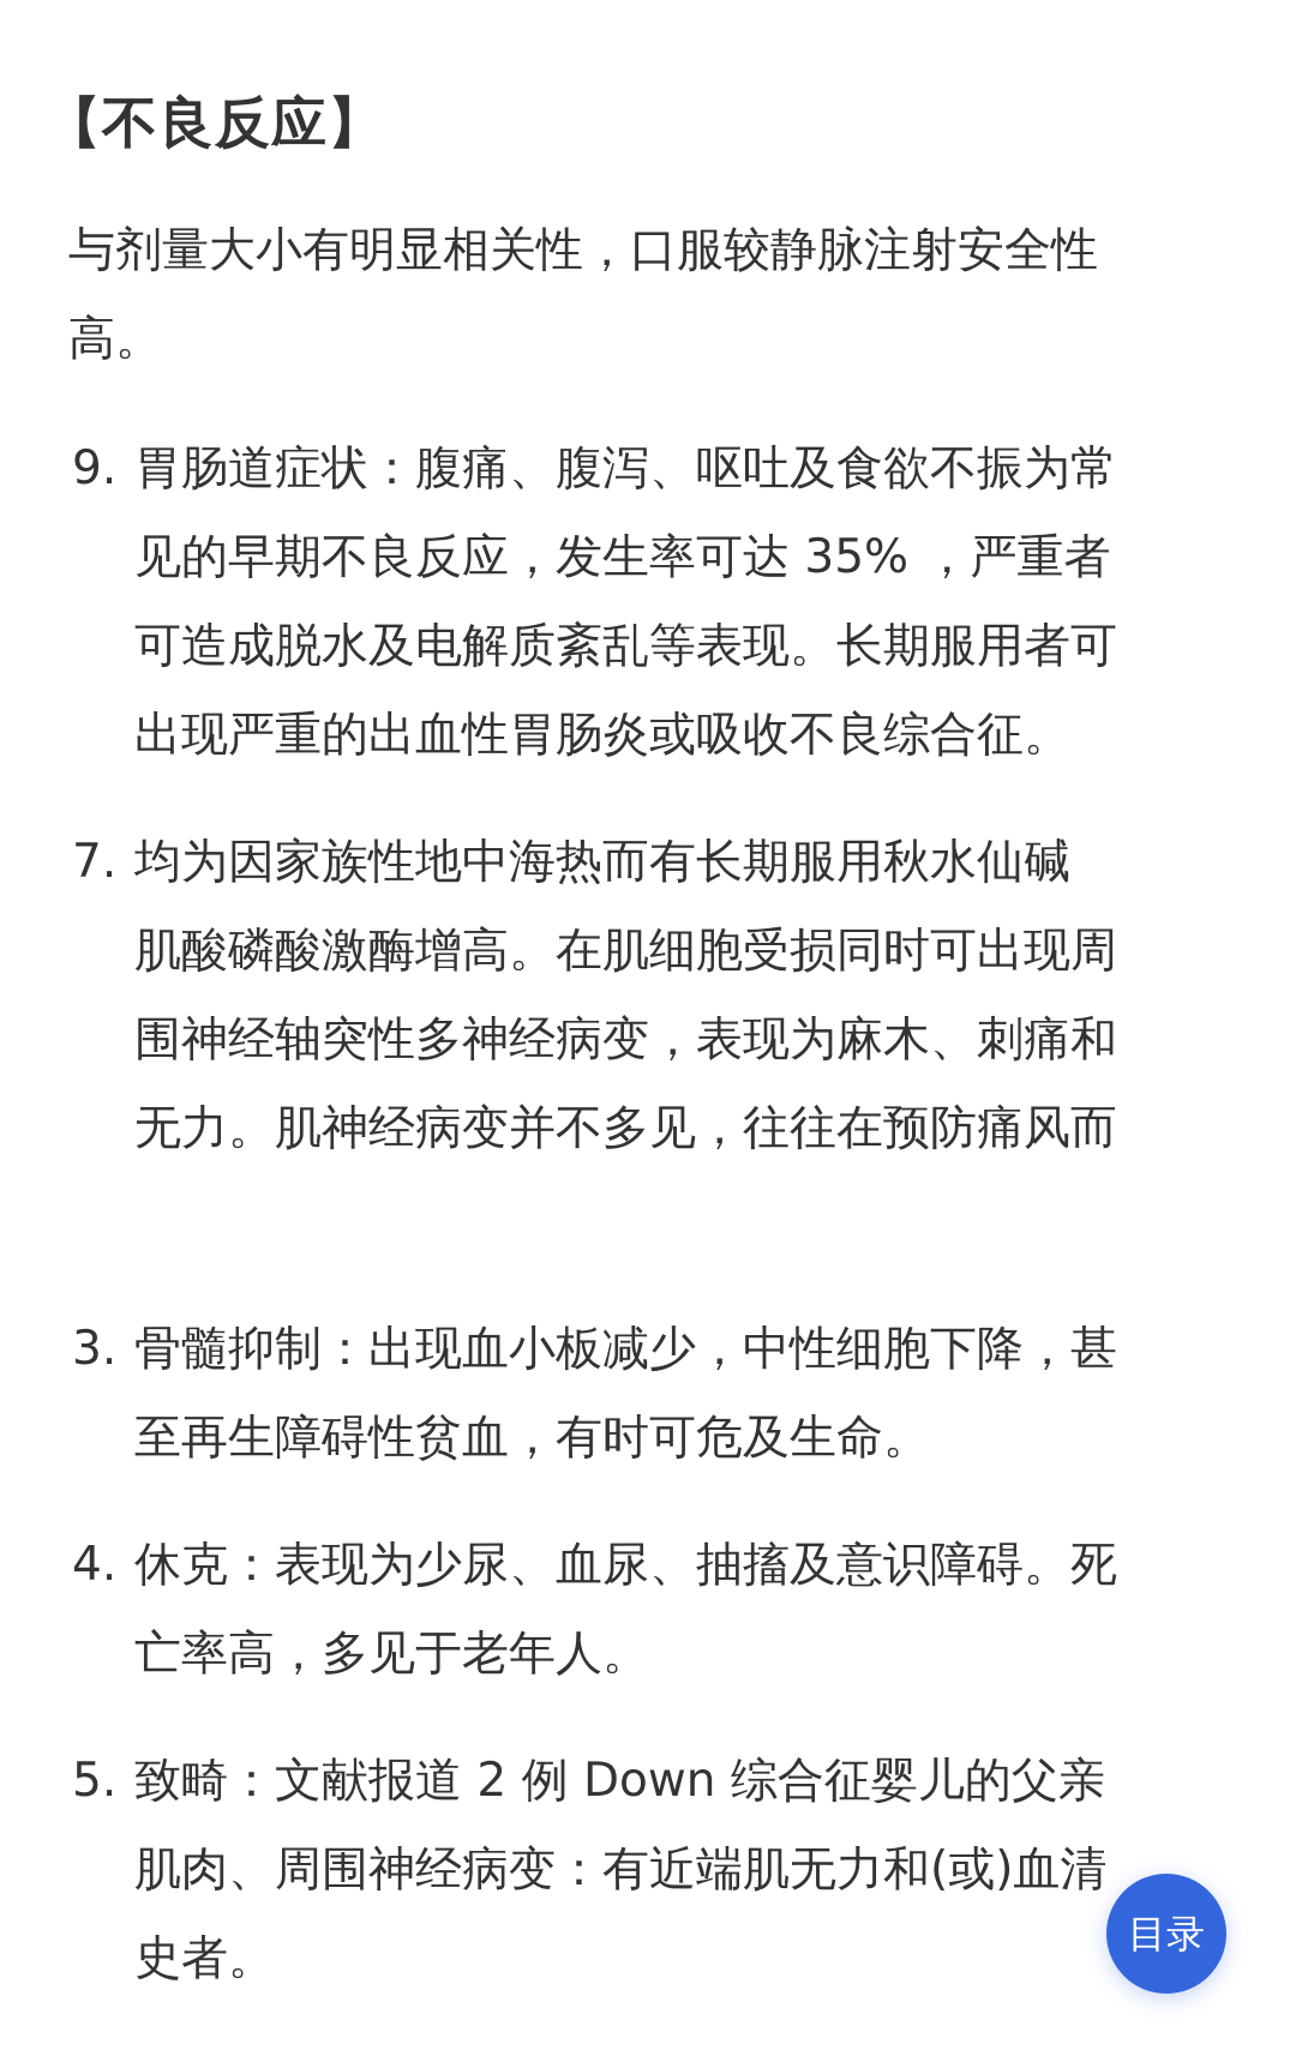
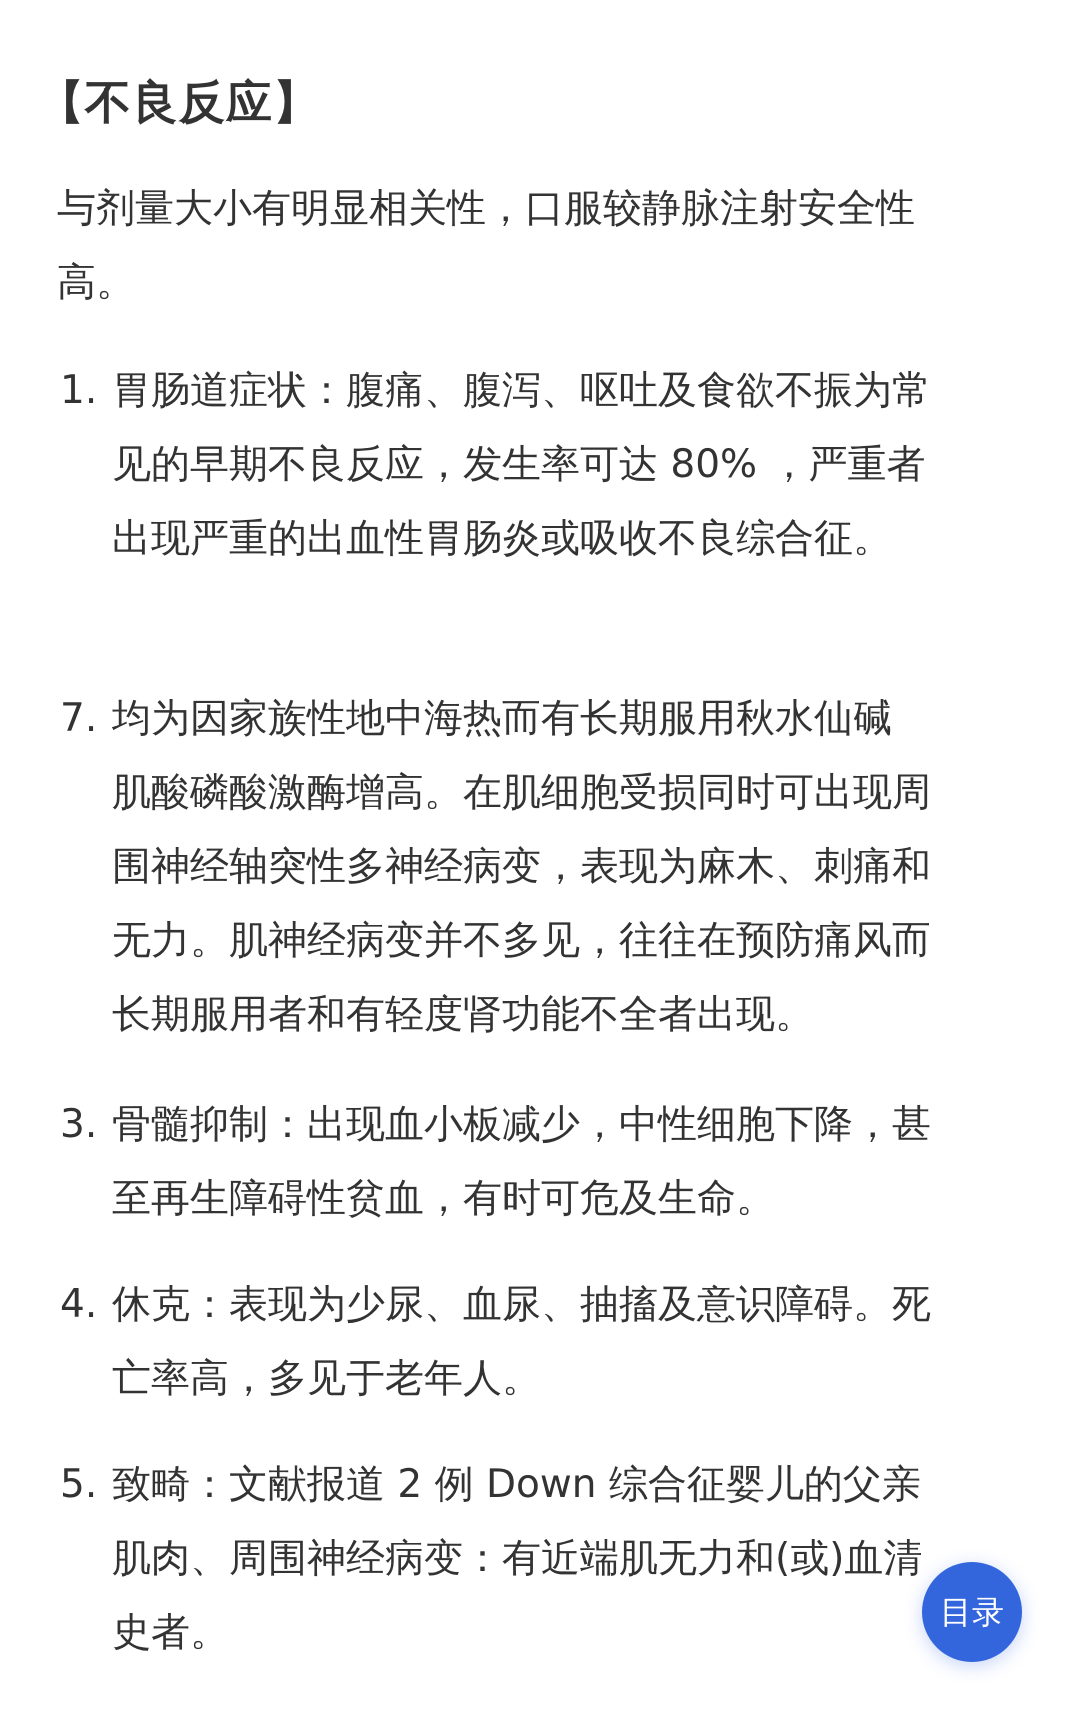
  【不良反应】
  与剂量大小有明显相关性，口服较静脉注射安全性
  高。
- 9.
+ 1.
  胃肠道症状：腹痛、腹泻、呕吐及食欲不振为常
- 见的早期不良反应，发生率可达 35% ，严重者
+ 见的早期不良反应，发生率可达 80% ，严重者
- 可造成脱水及电解质紊乱等表现。长期服用者可
  出现严重的出血性胃肠炎或吸收不良综合征。
  7.
  均为因家族性地中海热而有长期服用秋水仙碱
  肌酸磷酸激酶增高。在肌细胞受损同时可出现周
  围神经轴突性多神经病变，表现为麻木、刺痛和
  无力。肌神经病变并不多见，往往在预防痛风而
+ 长期服用者和有轻度肾功能不全者出现。
  3.
  骨髓抑制：出现血小板减少，中性细胞下降，甚
  至再生障碍性贫血，有时可危及生命。
  4.
  休克：表现为少尿、血尿、抽搐及意识障碍。死
  亡率高，多见于老年人。
  5.
  致畸：文献报道 2 例 Down 综合征婴儿的父亲
  肌肉、周围神经病变：有近端肌无力和(或)血清
  史者。
  目录
